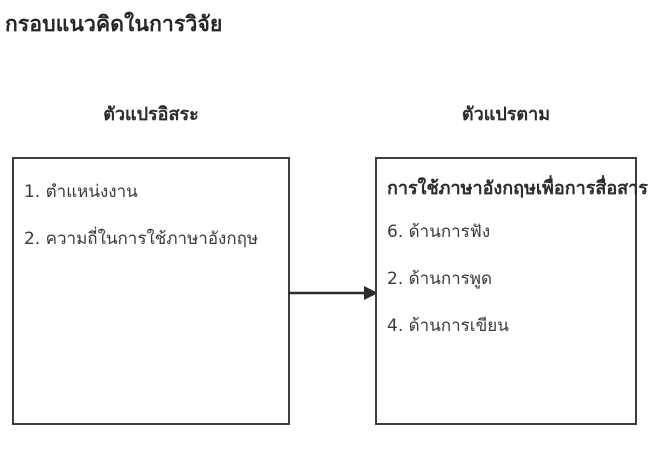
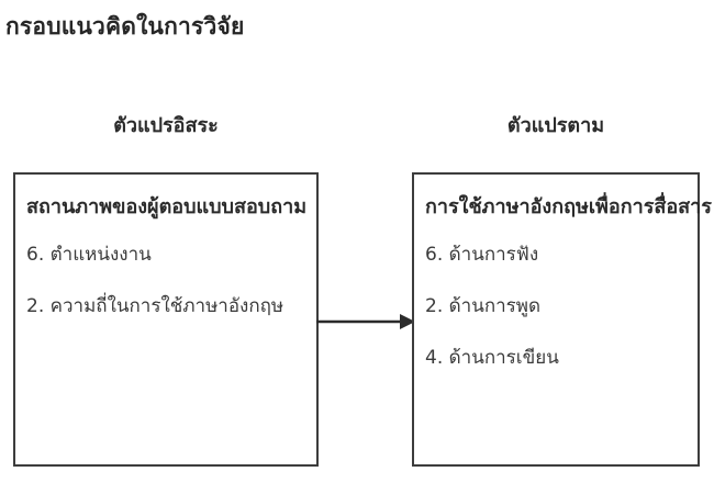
  กรอบแนวคิดในการวิจัย
  ตัวแปรอิสระ
  ตัวแปรตาม
+ สถานภาพของผู้ตอบแบบสอบถาม
- 1. ตำแหน่งงาน
+ 6. ตำแหน่งงาน
  2. ความถี่ในการใช้ภาษาอังกฤษ
  การใช้ภาษาอังกฤษเพื่อการสื่อสาร
  6. ด้านการฟัง
  2. ด้านการพูด
  4. ด้านการเขียน
